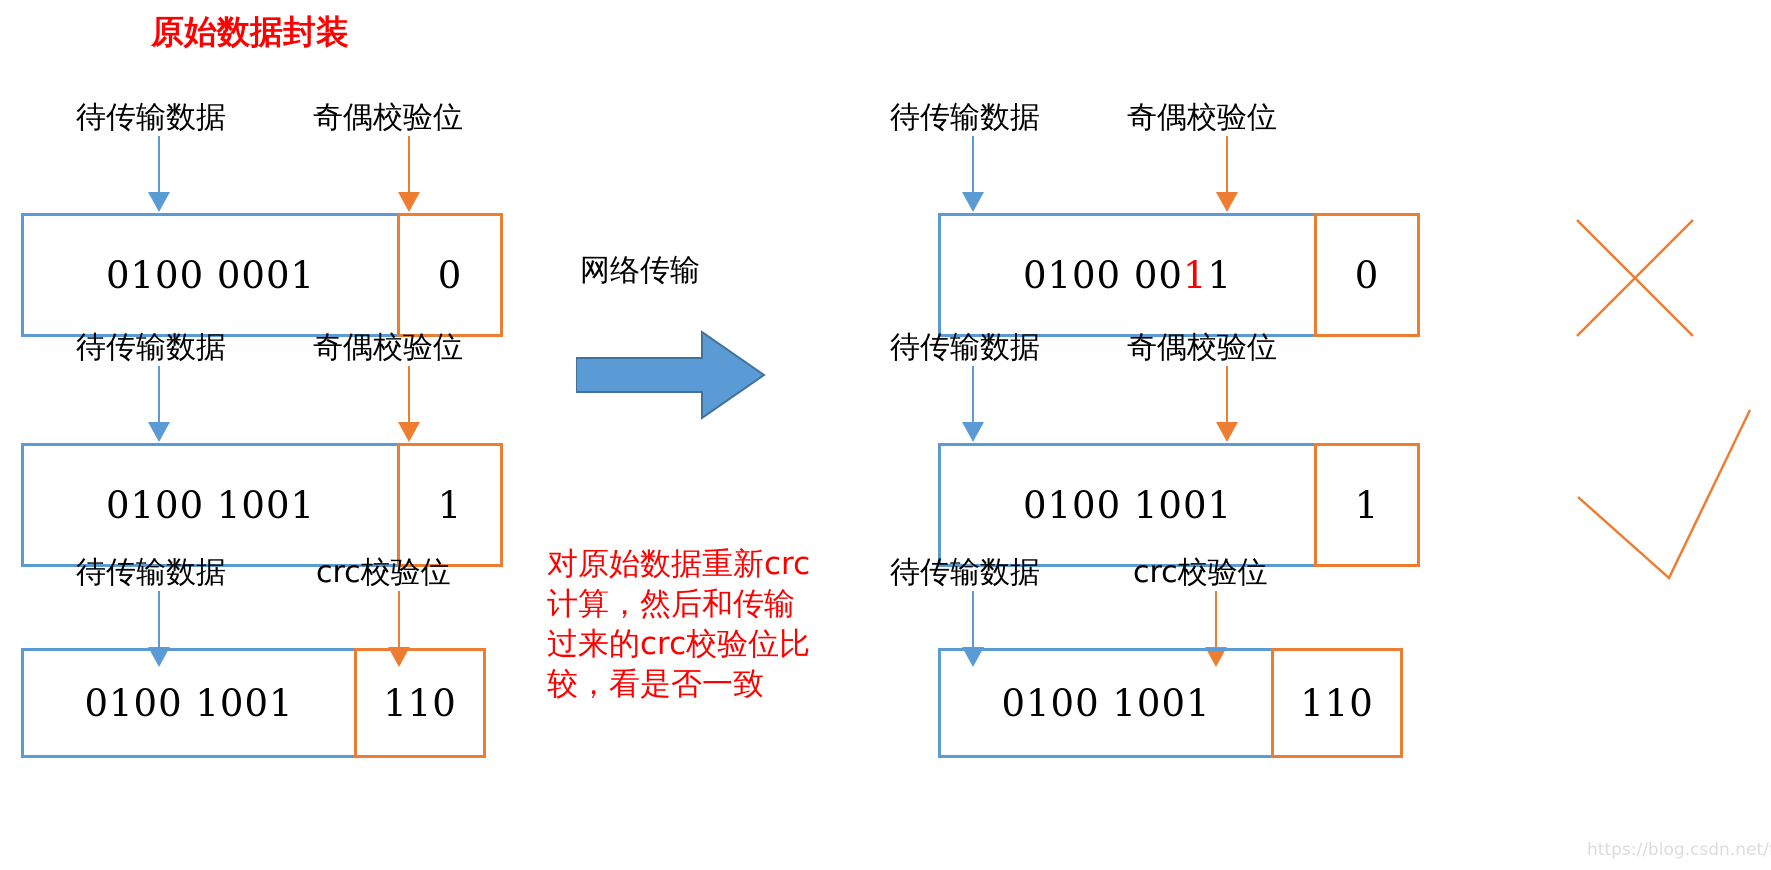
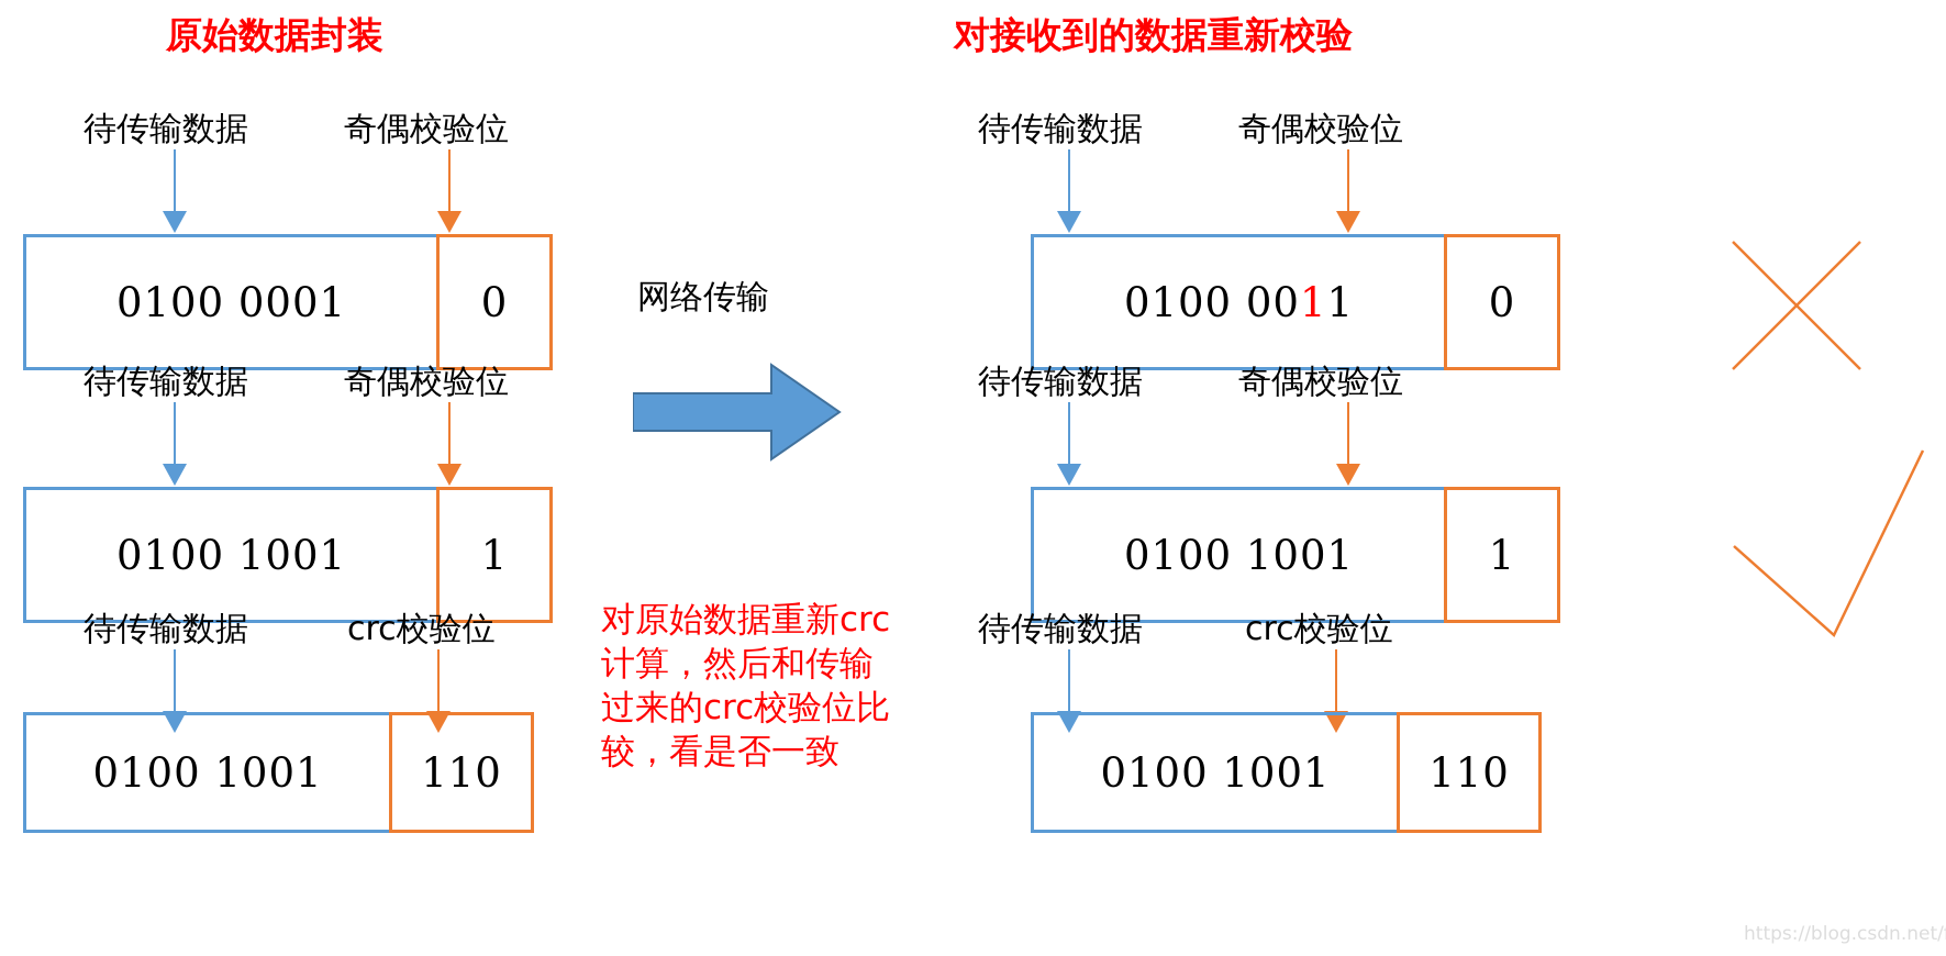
  原始数据封装
+ 对接收到的数据重新校验
  待传输数据
  奇偶校验位
  0100 0001
  0
  待传输数据
  奇偶校验位
  0100 1001
  1
  待传输数据
  crc校验位
  0100 1001
  110
  网络传输
  对原始数据重新crc计算，然后和传输过来的crc校验位比较，看是否一致
  待传输数据
  奇偶校验位
  0100 0011
  0
  待传输数据
  奇偶校验位
  0100 1001
  1
  待传输数据
  crc校验位
  0100 1001
  110
  https://blog.csdn.net/
